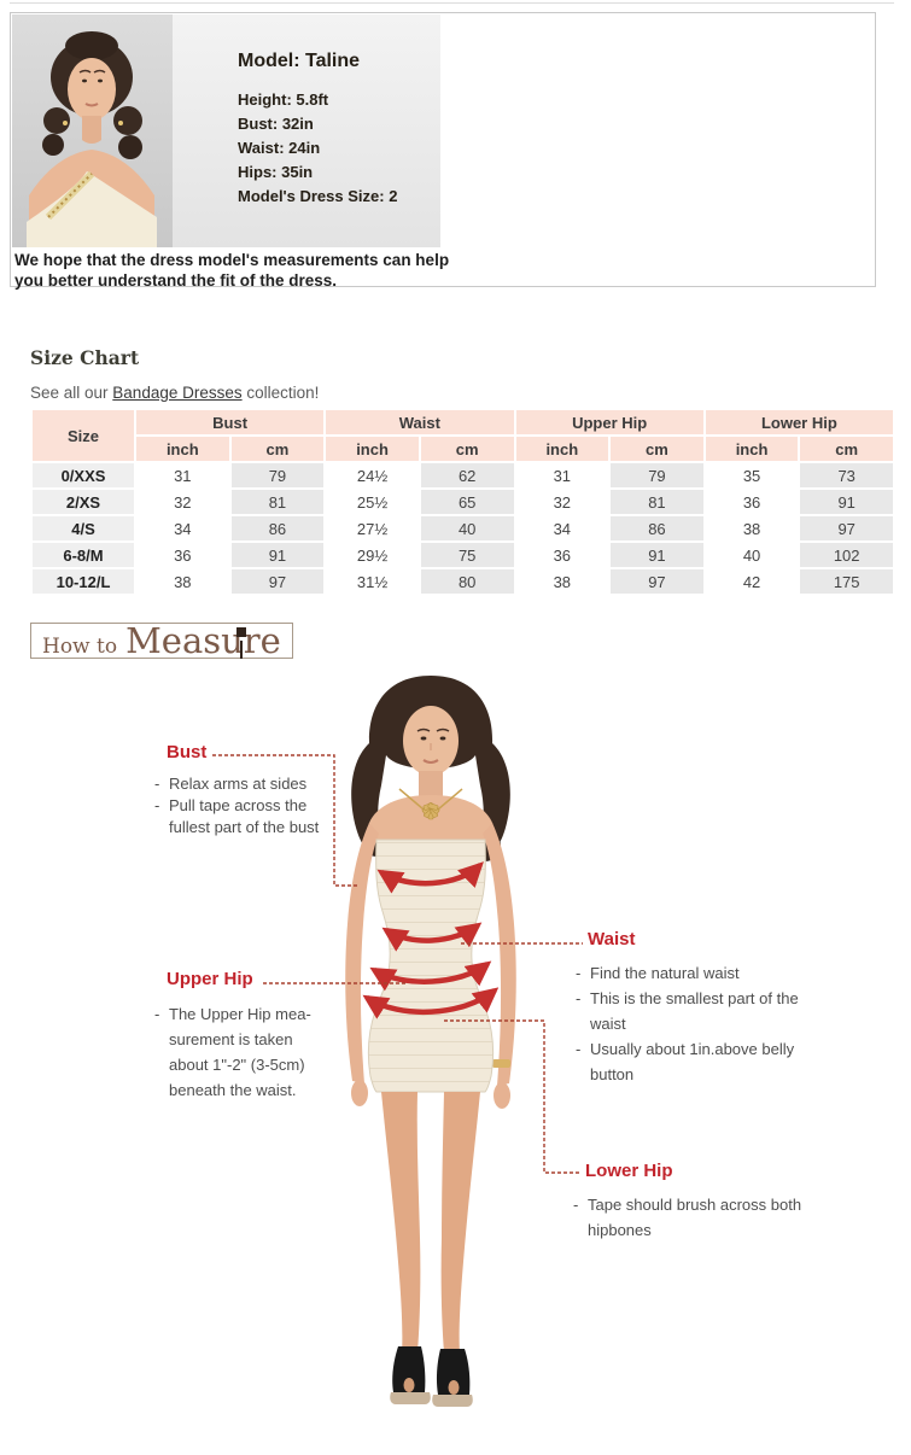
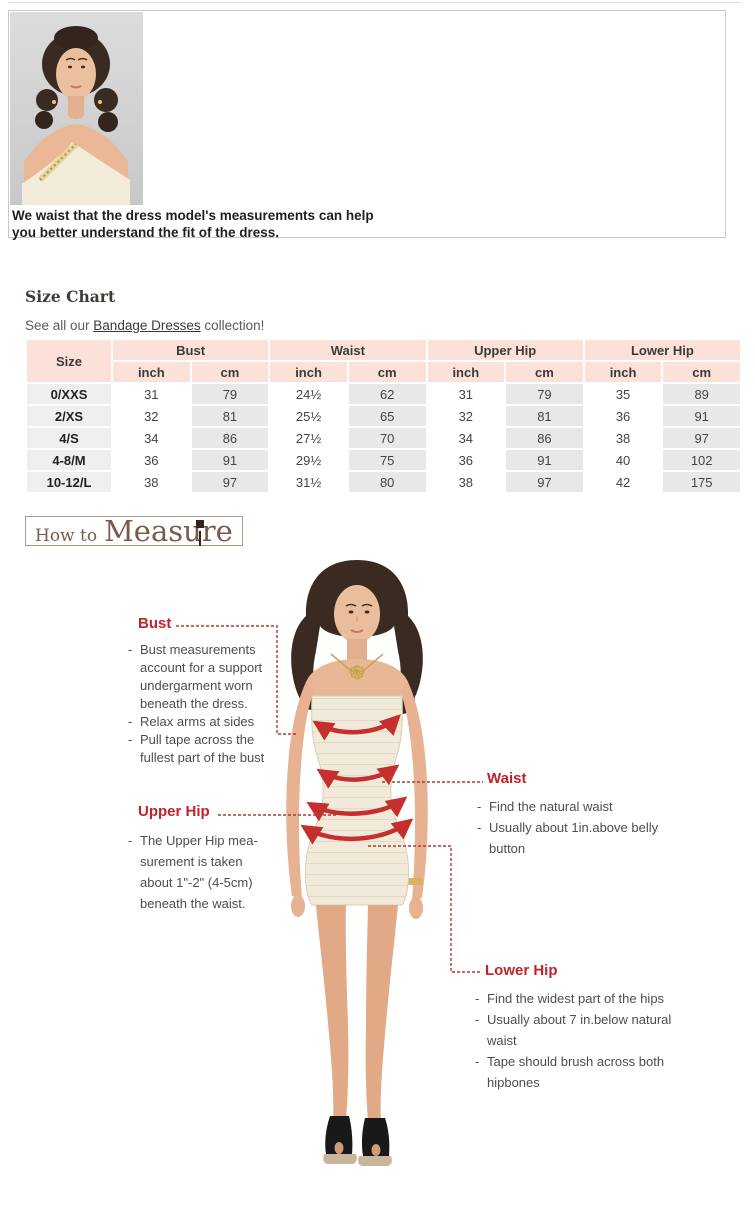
- Model: Taline
- Height: 5.8ft
- Bust: 32in
- Waist: 24in
- Hips: 35in
- Model's Dress Size: 2
- We hope that the dress model's measurements can help you better understand the fit of the dress.
+ We waist that the dress model's measurements can help you better understand the fit of the dress.
  Size Chart
  See all our Bandage Dresses collection!
  Size	Bust	Waist	Upper Hip	Lower Hip
  inch	cm	inch	cm	inch	cm	inch	cm
- 0/XXS	31	79	24½	62	31	79	35	73
+ 0/XXS	31	79	24½	62	31	79	35	89
  2/XS	32	81	25½	65	32	81	36	91
- 4/S	34	86	27½	40	34	86	38	97
+ 4/S	34	86	27½	70	34	86	38	97
- 6-8/M	36	91	29½	75	36	91	40	102
+ 4-8/M	36	91	29½	75	36	91	40	102
  10-12/L	38	97	31½	80	38	97	42	175
  How to
  Measure
  Bust
+ Bust measurements account for a support undergarment worn beneath the dress.
  Relax arms at sides
  Pull tape across the fullest part of the bust
  Upper Hip
- The Upper Hip mea-surement is taken about 1"-2" (3-5cm) beneath the waist.
+ The Upper Hip mea-surement is taken about 1"-2" (4-5cm) beneath the waist.
  Waist
  Find the natural waist
- This is the smallest part of the waist
  Usually about 1in.above belly button
  Lower Hip
+ Find the widest part of the hips
+ Usually about 7 in.below natural waist
  Tape should brush across both hipbones
